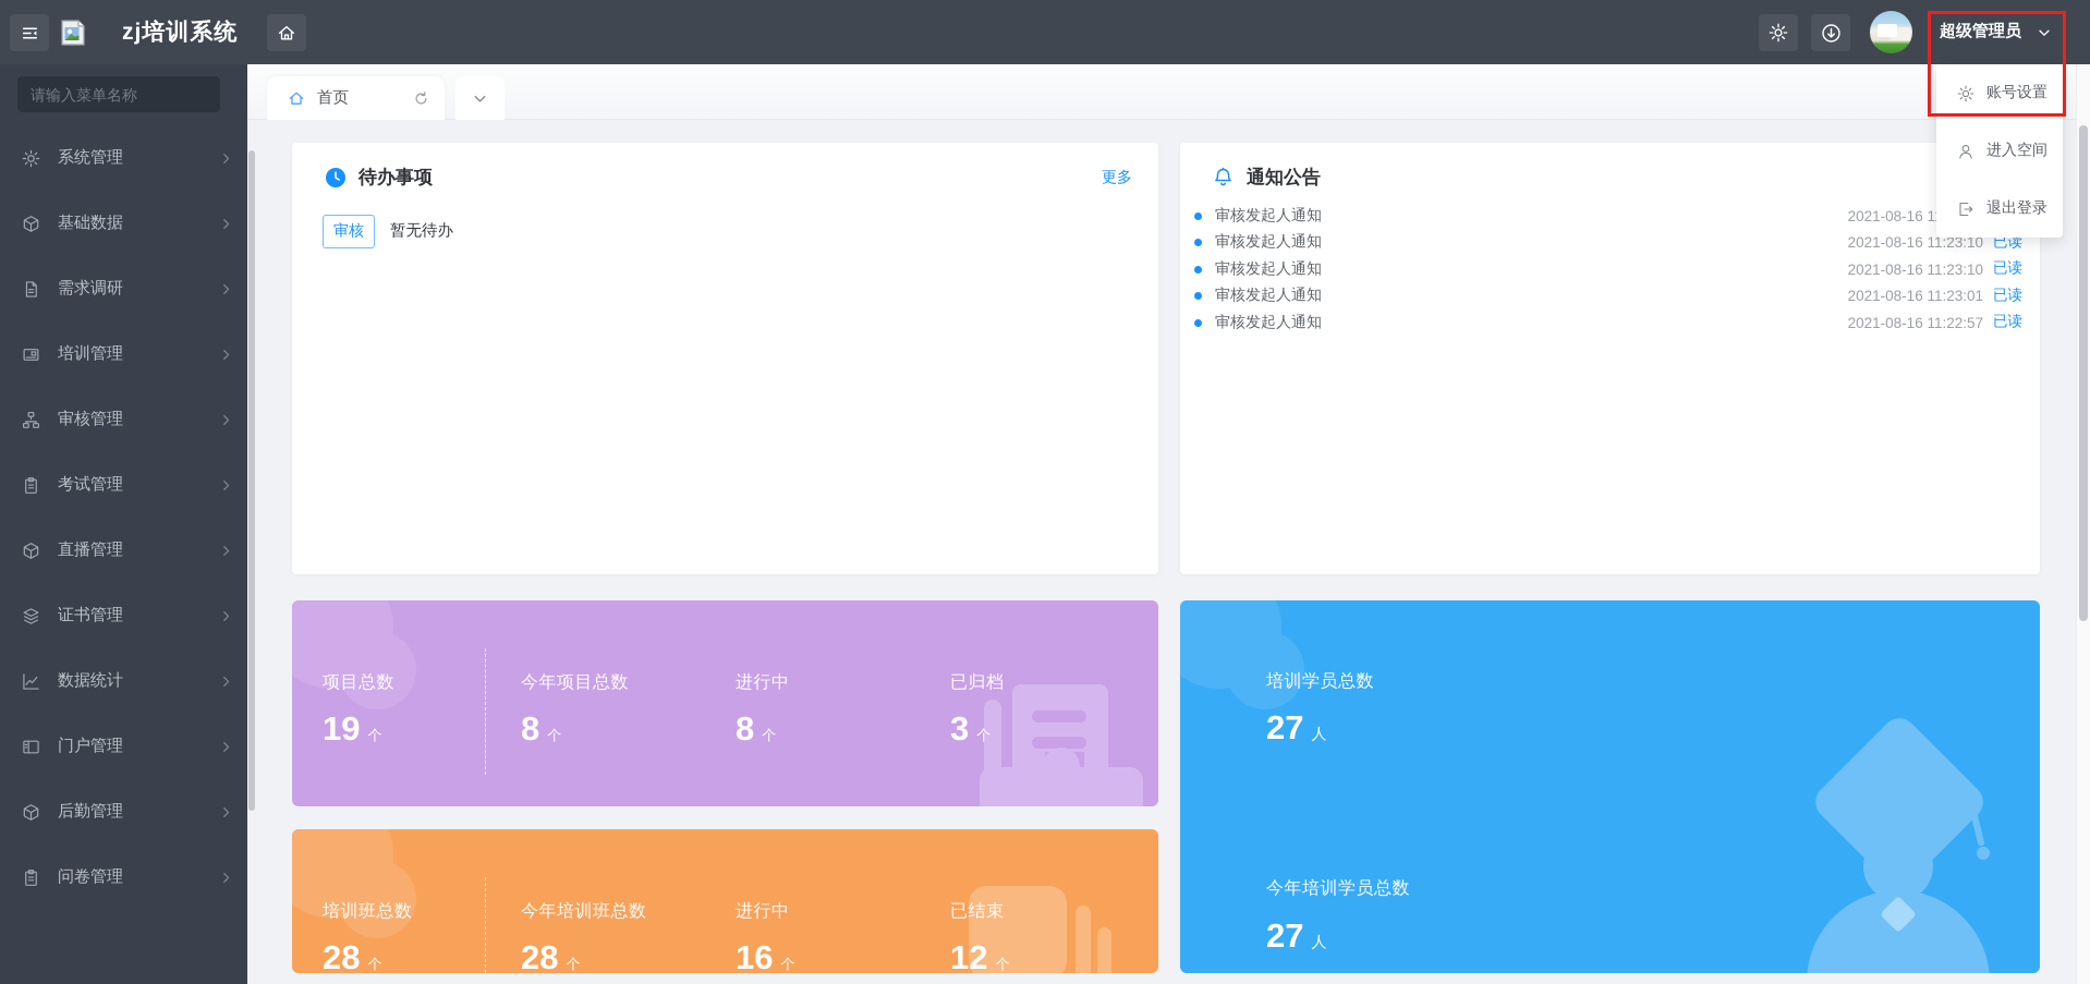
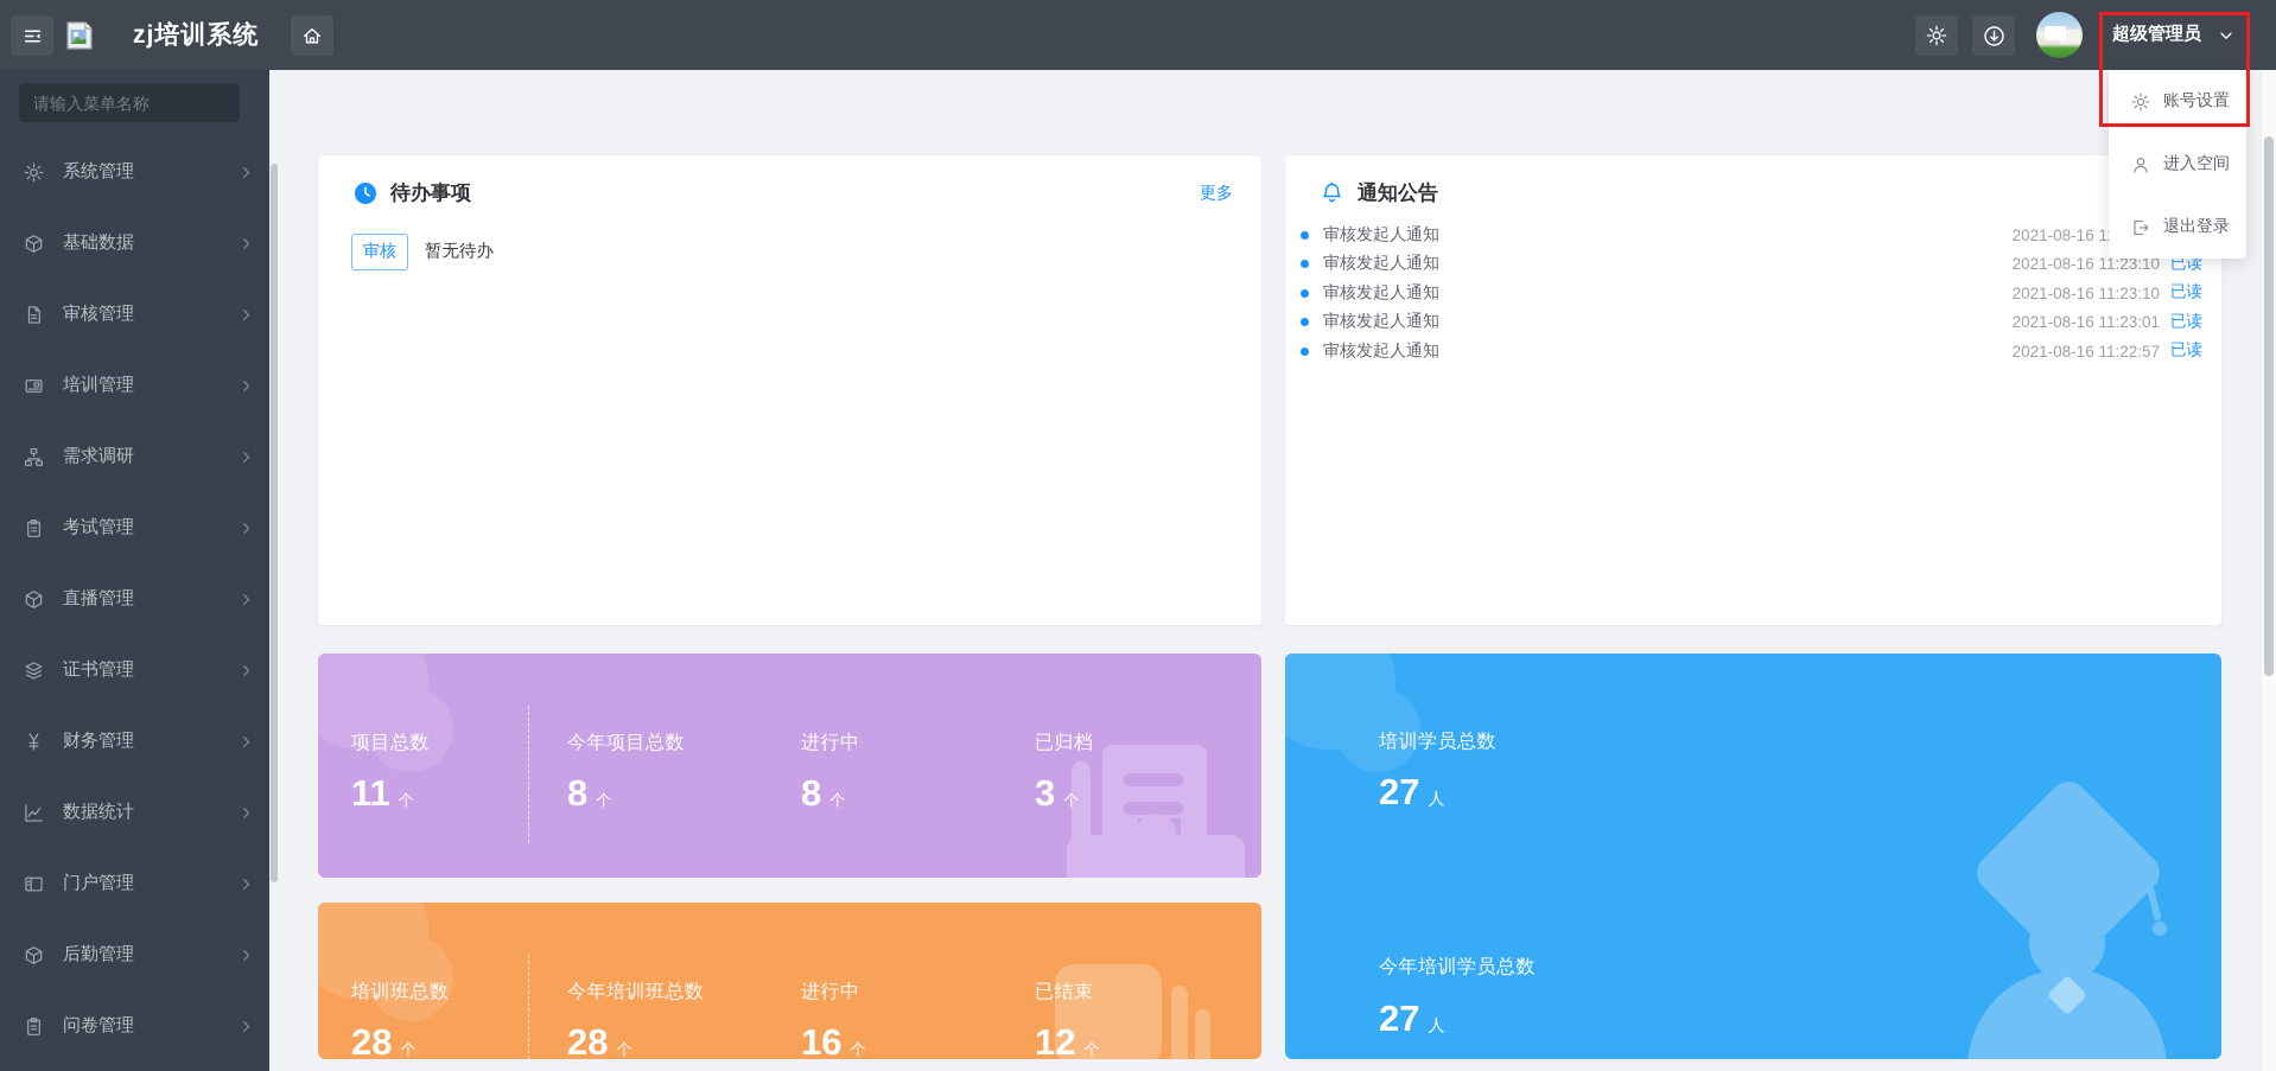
  zj培训系统
  超级管理员
  请输入菜单名称
  系统管理
  基础数据
- 需求调研
+ 审核管理
  培训管理
- 审核管理
+ 需求调研
  考试管理
  直播管理
  证书管理
+ 财务管理
  数据统计
  门户管理
  后勤管理
  问卷管理
- 首页
  待办事项
  更多
  审核
  暂无待办
  通知公告
  审核发起人通知
  审核发起人通知
  2021-08-16 11:23:10
  已读
  审核发起人通知
  2021-08-16 11:23:10
  已读
  审核发起人通知
  2021-08-16 11:23:01
  已读
  审核发起人通知
  2021-08-16 11:22:57
  已读
  项目总数
- 19
+ 11
  个
  今年项目总数
  8
  个
  进行中
  8
  个
  已归档
  3
  个
  培训班总数
  28
  个
  今年培训班总数
  28
  个
  进行中
  16
  个
  已结束
  12
  个
  培训学员总数
  27
  人
  今年培训学员总数
  27
  人
  账号设置
  进入空间
  退出登录
